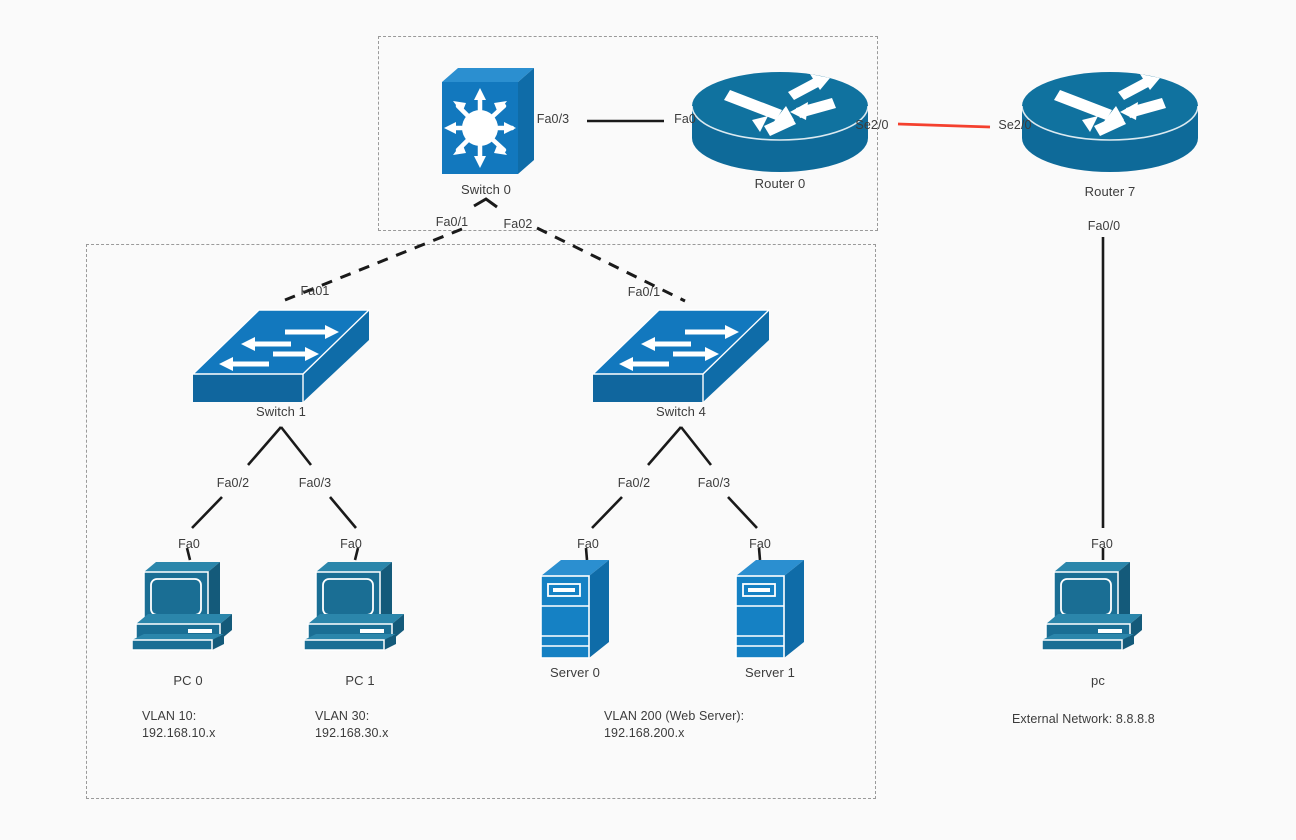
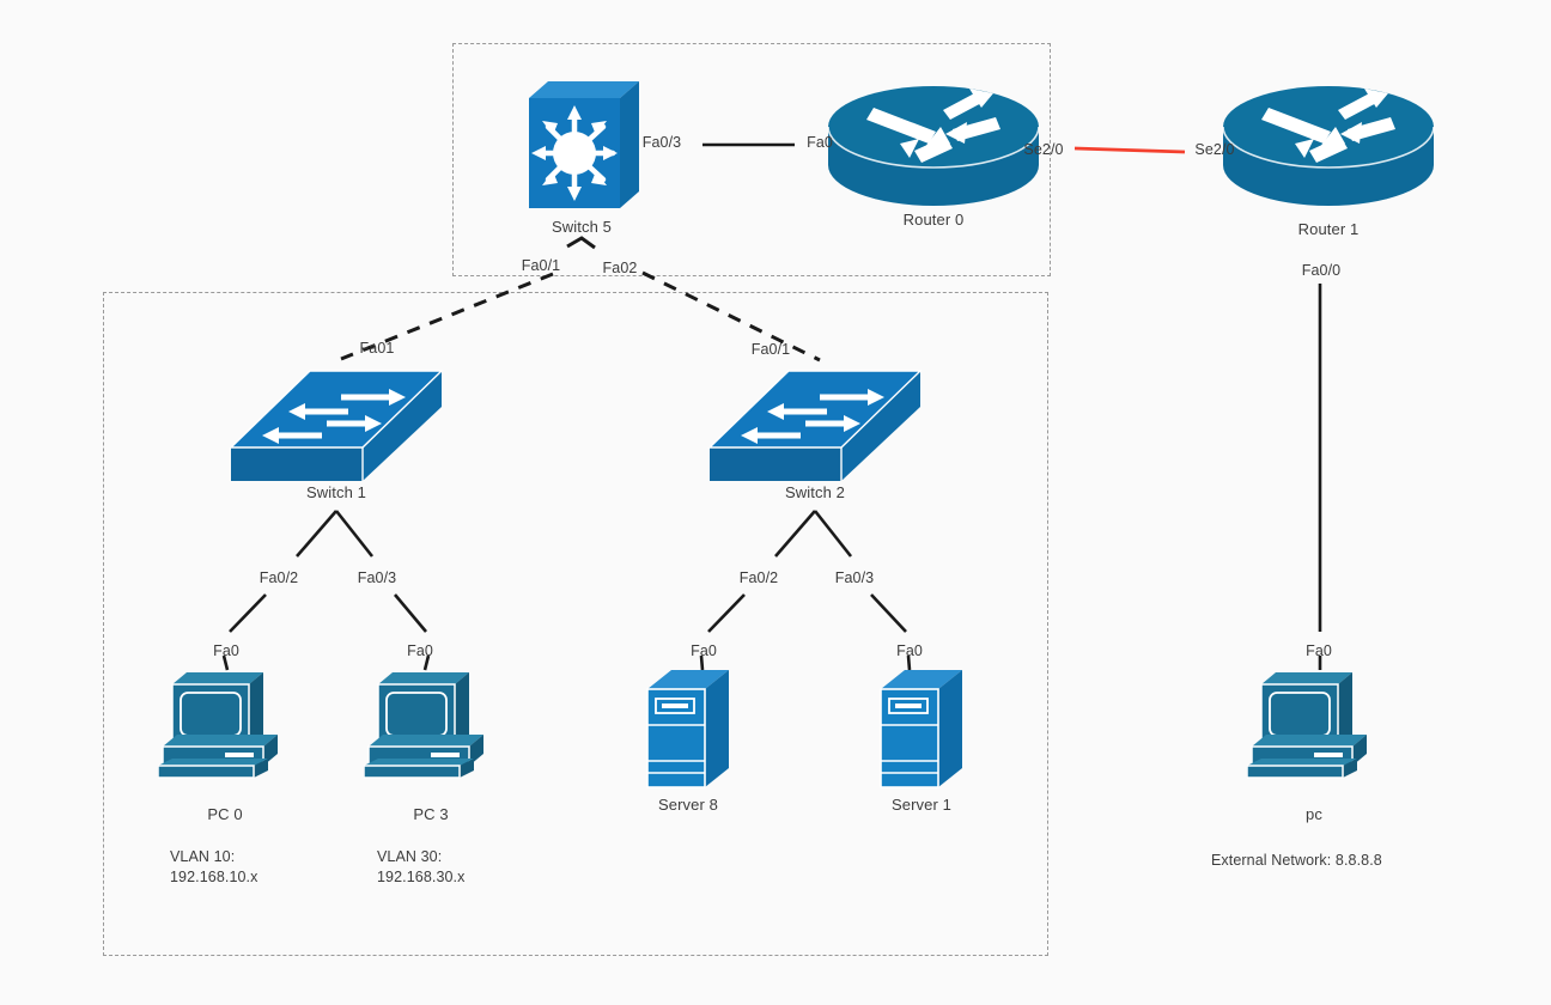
- Switch 0
+ Switch 5
  Router 0
- Router 7
+ Router 1
  Switch 1
- Switch 4
+ Switch 2
  PC 0
- PC 1
+ PC 3
- Server 0
+ Server 8
  Server 1
  pc
  Fa0/3
  Fa0
  Se2/0
  Se2/0
  Fa0/0
  Fa0/1
  Fa02
  Fa01
  Fa0/1
  Fa0/2
  Fa0/3
  Fa0/2
  Fa0/3
  Fa0
  Fa0
  Fa0
  Fa0
  Fa0
  VLAN 10:
  192.168.10.x
  VLAN 30:
  192.168.30.x
- VLAN 200 (Web Server):
- 192.168.200.x
  External Network: 8.8.8.8
